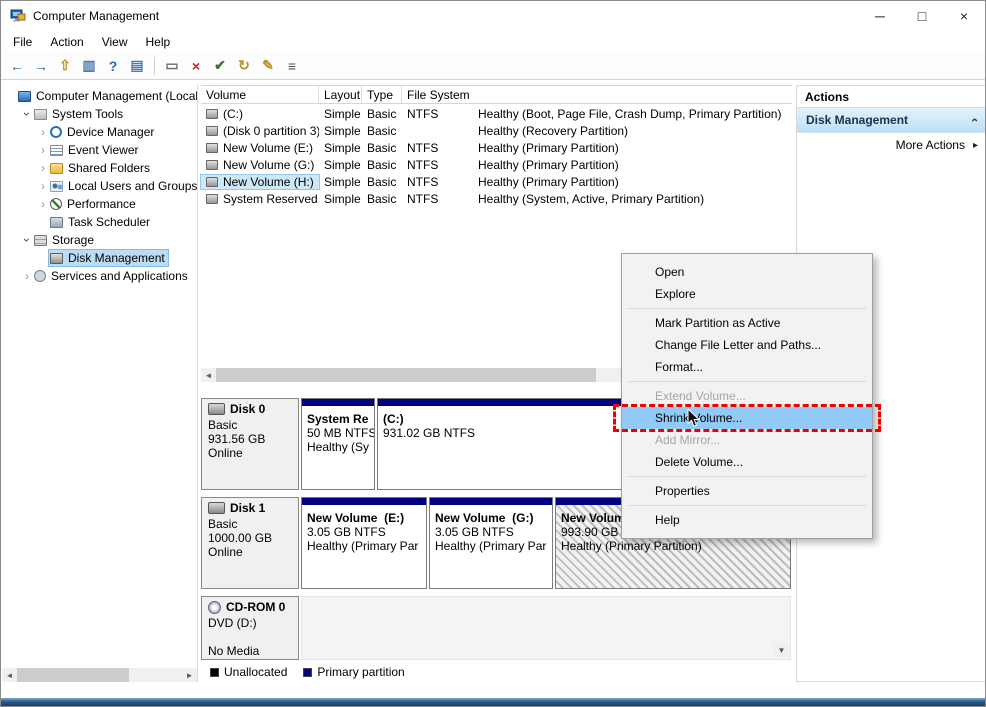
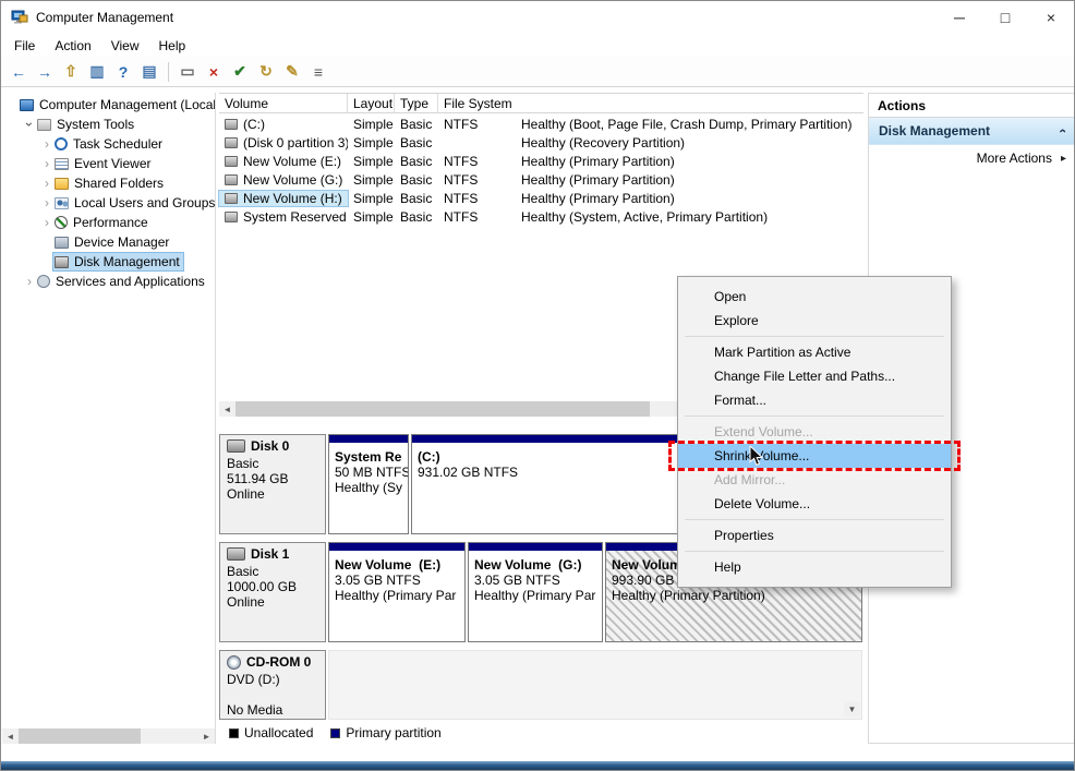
  Computer Management
  ─
  □
  ×
  File
  Action
  View
  Help
  ←
  →
  ⇧
  ▥
  ?
  ▤
  ▭
  ×
  ✔
  ↻
  ✎
  ≡
  Computer Management (Local
  System Tools
  ›
- Device Manager
+ Task Scheduler
  ›
  Event Viewer
  ›
  Shared Folders
  ›
  Local Users and Groups
  ›
  Performance
- Task Scheduler
+ Device Manager
- Storage
  Disk Management
  ›
  Services and Applications
  ◄
  ►
  Volume
  Layout
  Type
  File System
  (C:)
  Simple
  Basic
  NTFS
  Healthy (Boot, Page File, Crash Dump, Primary Partition)
  (Disk 0 partition 3)
  Simple
  Basic
  Healthy (Recovery Partition)
  New Volume (E:)
  Simple
  Basic
  NTFS
  Healthy (Primary Partition)
  New Volume (G:)
  Simple
  Basic
  NTFS
  Healthy (Primary Partition)
  New Volume (H:)
  Simple
  Basic
  NTFS
  Healthy (Primary Partition)
  System Reserved
  Simple
  Basic
  NTFS
  Healthy (System, Active, Primary Partition)
  ◄
  Disk 0
  Basic
- 931.56 GB
+ 511.94 GB
  Online
  System Re
  50 MB NTFS
  Healthy (Sy
  (C:)
  931.02 GB NTFS
  Disk 1
  Basic
  1000.00 GB
  Online
  New Volume (E:)
  3.05 GB NTFS
  Healthy (Primary Par
  New Volume (G:)
  3.05 GB NTFS
  Healthy (Primary Par
  Healthy (Primary Partition)
  CD-ROM 0
  DVD (D:)
  No Media
  ▼
  Unallocated
  Primary partition
  Actions
  Disk Management
  More Actions
  ▸
  Open
  Explore
  Mark Partition as Active
  Change File Letter and Paths...
  Format...
  Extend Volume...
  Shrinkolume...
  Add Mirror...
  Delete Volume...
  Properties
  Help
